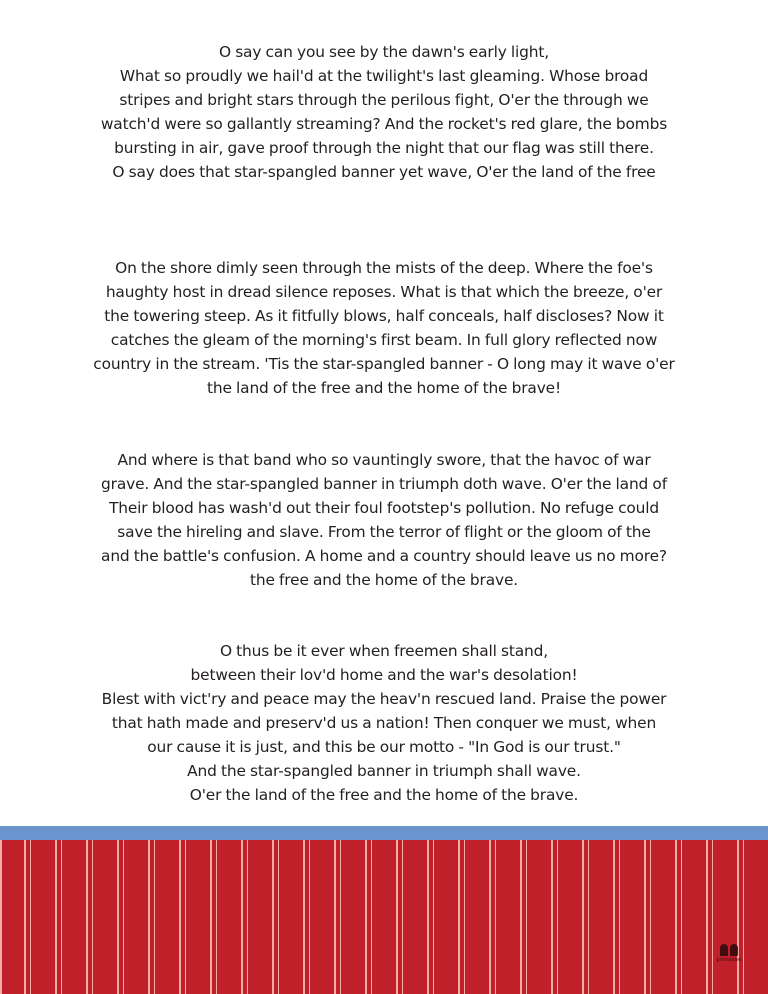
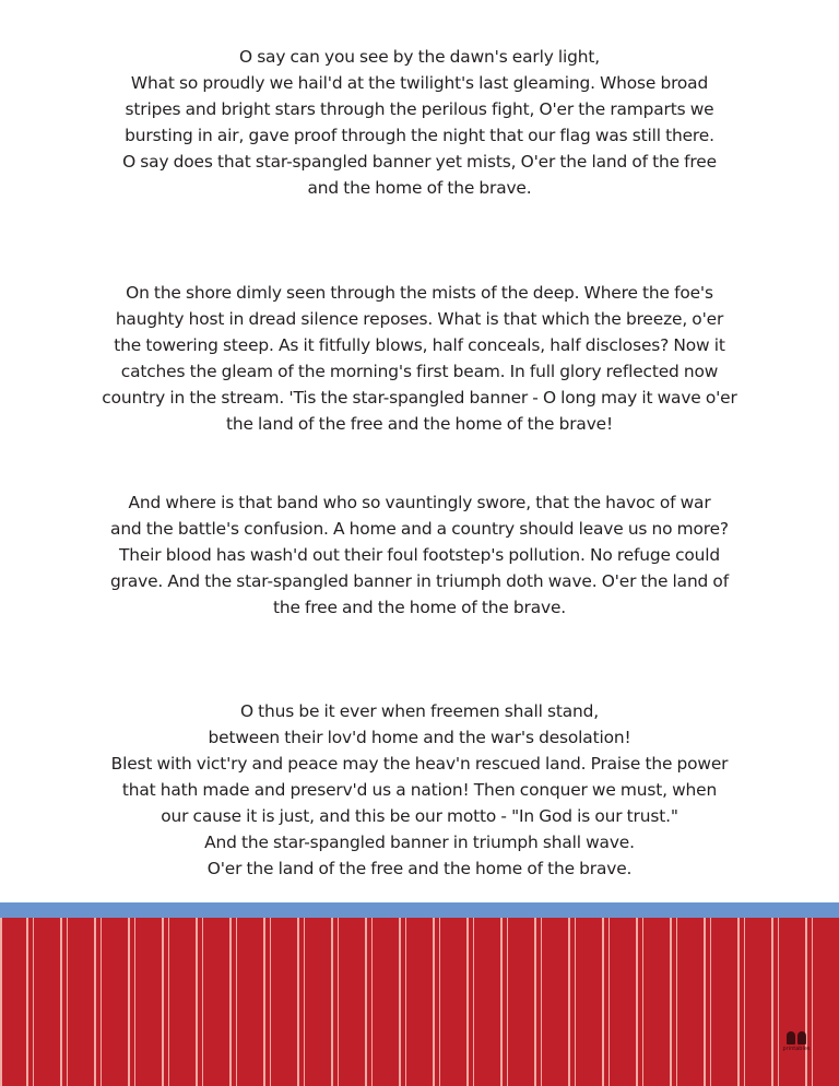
  O say can you see by the dawn's early light,
  What so proudly we hail'd at the twilight's last gleaming. Whose broad
- stripes and bright stars through the perilous fight, O'er the through we
+ stripes and bright stars through the perilous fight, O'er the ramparts we
- watch'd were so gallantly streaming? And the rocket's red glare, the bombs
  bursting in air, gave proof through the night that our flag was still there.
- O say does that star-spangled banner yet wave, O'er the land of the free
+ O say does that star-spangled banner yet mists, O'er the land of the free
+ and the home of the brave.
  On the shore dimly seen through the mists of the deep. Where the foe's
  haughty host in dread silence reposes. What is that which the breeze, o'er
  the towering steep. As it fitfully blows, half conceals, half discloses? Now it
  catches the gleam of the morning's first beam. In full glory reflected now
  country in the stream. 'Tis the star-spangled banner - O long may it wave o'er
  the land of the free and the home of the brave!
  And where is that band who so vauntingly swore, that the havoc of war
- grave. And the star-spangled banner in triumph doth wave. O'er the land of
+ and the battle's confusion. A home and a country should leave us no more?
  Their blood has wash'd out their foul footstep's pollution. No refuge could
- save the hireling and slave. From the terror of flight or the gloom of the
- and the battle's confusion. A home and a country should leave us no more?
+ grave. And the star-spangled banner in triumph doth wave. O'er the land of
  the free and the home of the brave.
  O thus be it ever when freemen shall stand,
  between their lov'd home and the war's desolation!
  Blest with vict'ry and peace may the heav'n rescued land. Praise the power
  that hath made and preserv'd us a nation! Then conquer we must, when
  our cause it is just, and this be our motto - "In God is our trust."
  And the star-spangled banner in triumph shall wave.
  O'er the land of the free and the home of the brave.
